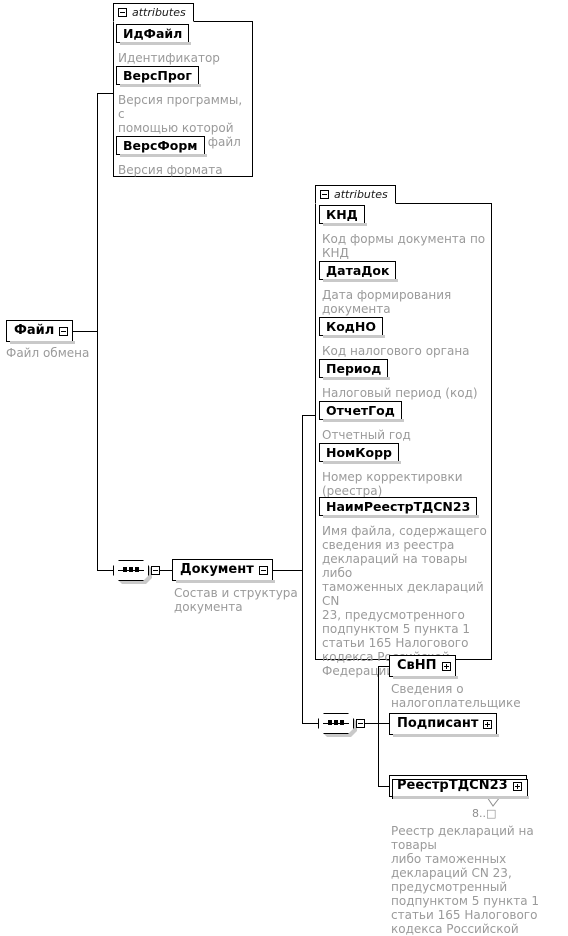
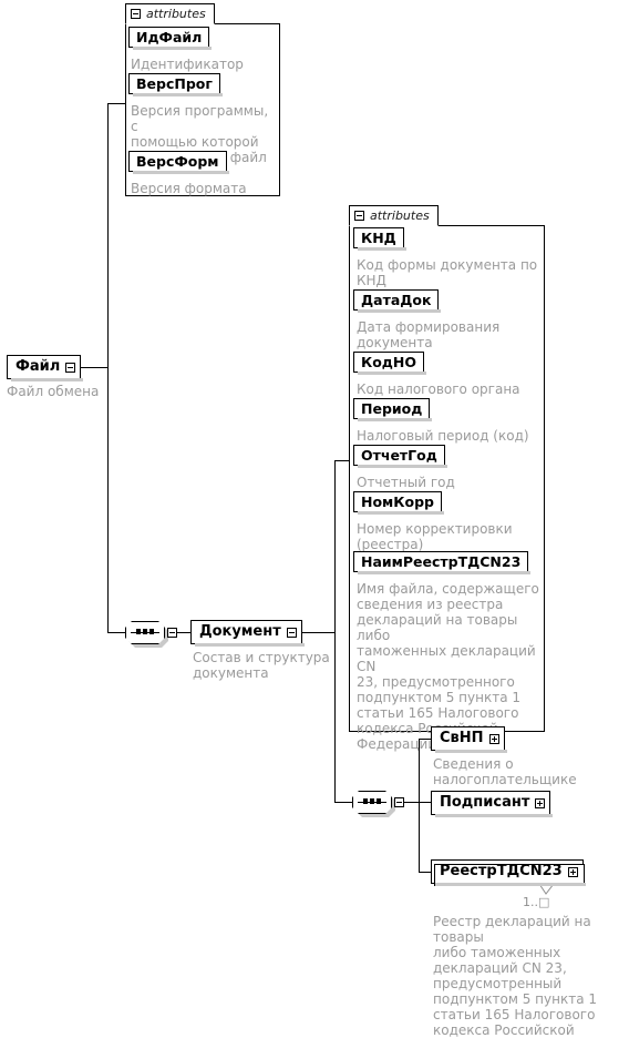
  Файл
  Файл обмена
  attributes
  ИдФайл
  Идентификатор
  ВерсПрог
  Версия программы, с
  помощью которой
  ВерсФорм
  Версия формата
  Документ
  Состав и структура
  документа
  attributes
  КНД
  Код формы документа по
  КНД
  ДатаДок
  Дата формирования
  документа
  КодНО
  Код налогового органа
  Период
  Налоговый период (код)
  ОтчетГод
  Отчетный год
  НомКорр
  Номер корректировки
  (реестра)
  НаимРеестрТДСN23
  Имя файла, содержащего
  сведения из реестра
  деклараций на товары либо
  таможенных деклараций CN
  23, предусмотренного
  подпунктом 5 пункта 1
  статьи 165 Налогового
  Федераци
  СвНП
  Сведения о
  налогоплательщике
  Подписант
  РеестрТДСN23
- 8..□
+ 1..□
  Реестр деклараций на товары
  либо таможенных
  деклараций CN 23,
  предусмотренный
  подпунктом 5 пункта 1
  статьи 165 Налогового
  кодекса Российской
